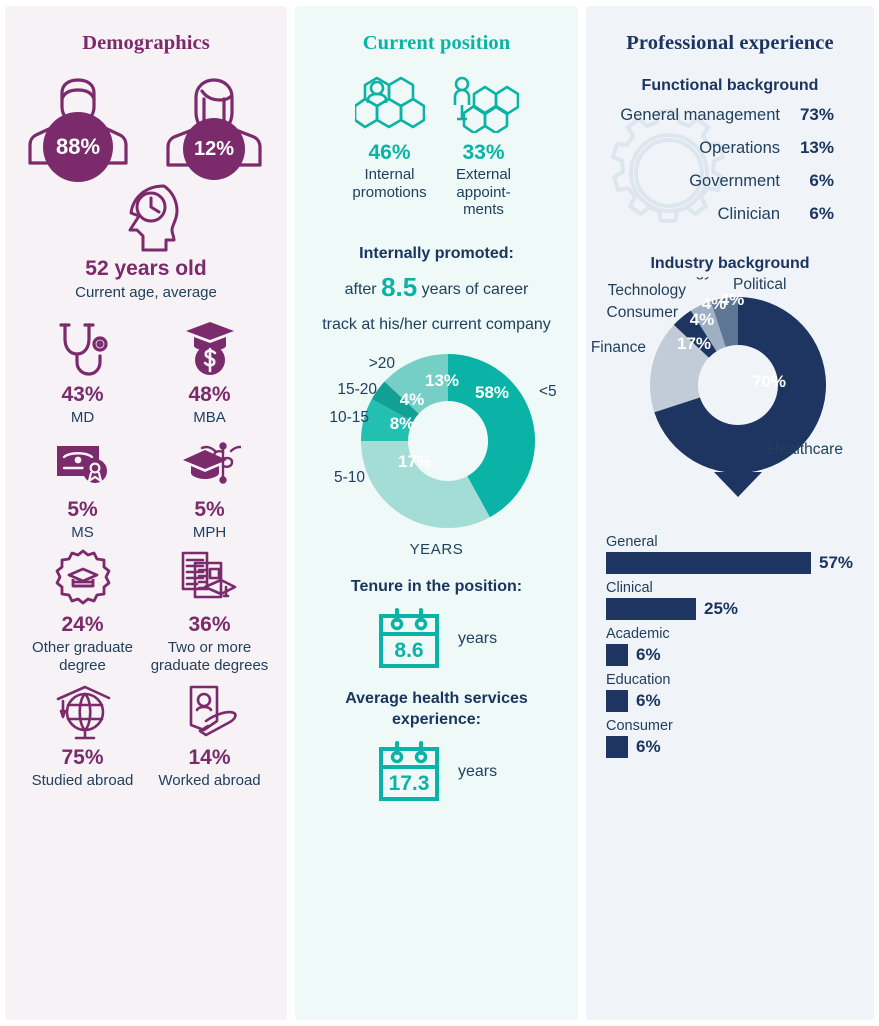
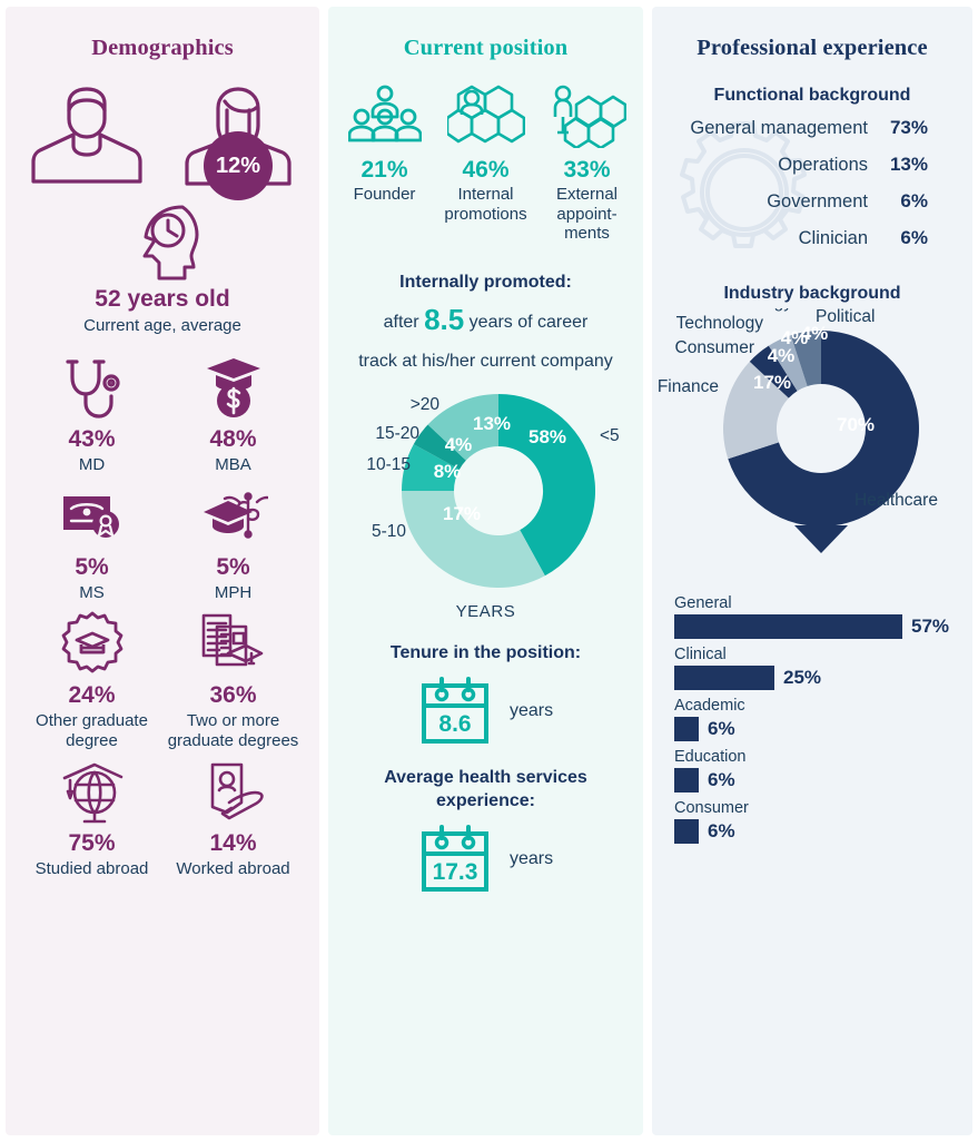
  Demographics
- 88%
  12%
  52 years old
  Current age, average
  43%
  MD
  48%
  MBA
  5%
  MS
  5%
  MPH
  24%
  Other graduate degree
  36%
  Two or more graduate degrees
  75%
  Studied abroad
  14%
  Worked abroad
  Current position
+ 21%
+ Founder
  46%
  Internal promotions
  33%
  External appoint-ments
  Internally promoted:
  after 8.5 years of career
  track at his/her current company
  58%
  17%
  8%
  4%
  13%
  >20
  15-20
  10-15
  5-10
  <5
  YEARS
  Tenure in the position:
  8.6
  years
  Average health services experience:
  17.3
  years
  Professional experience
  Functional background
  General management
  73%
  Operations
  13%
  Government
  6%
  Clinician
  6%
  Industry background
  70%
  17%
  4%
  4%
  4%
  Political
  Technology
  Consumer
  Finance
  Healthcare
  General
  57%
  Clinical
  25%
  Academic
  6%
  Education
  6%
  Consumer
  6%
